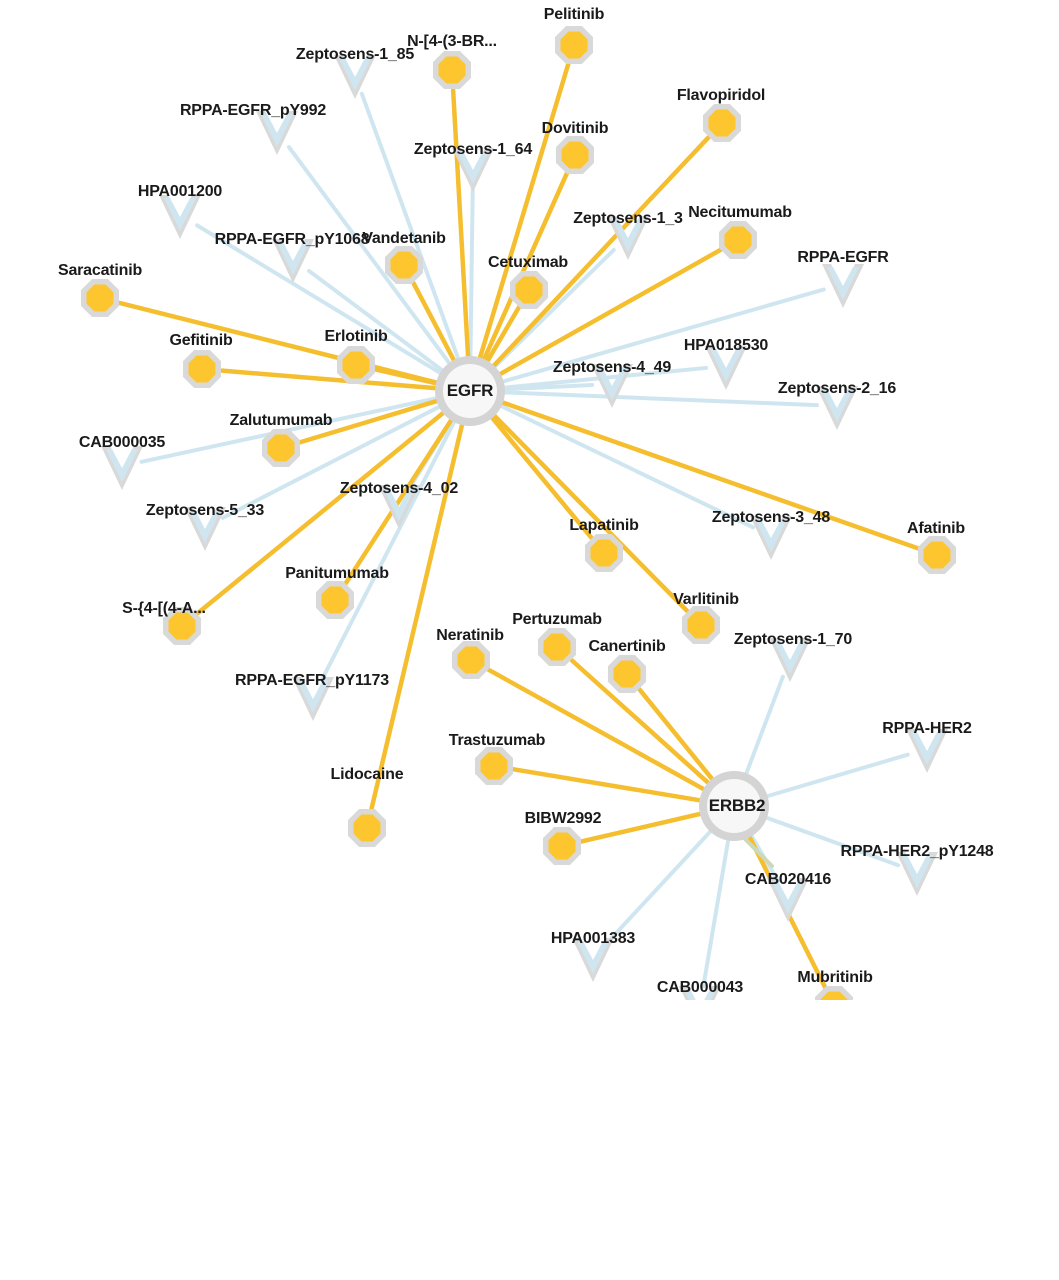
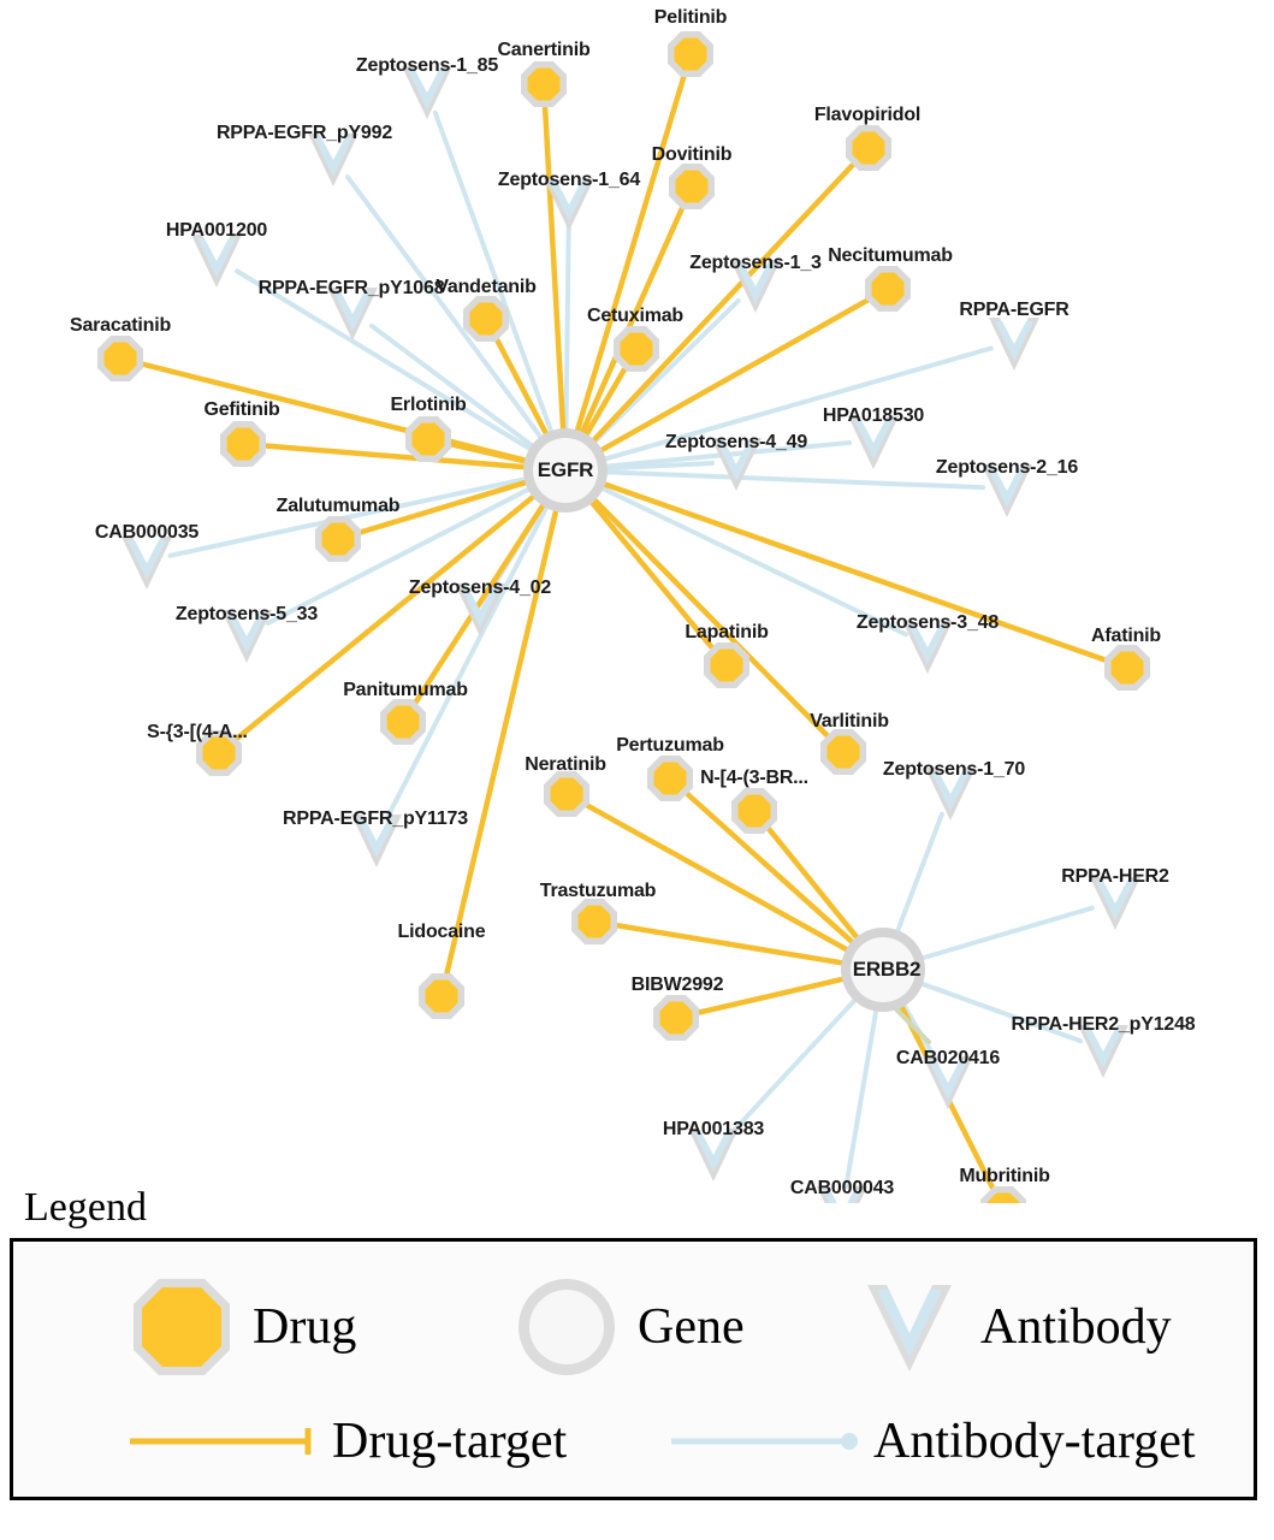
  Pelitinib
- N-[4-(3-BR...
+ Canertinib
  Flavopiridol
  Dovitinib
  Vandetanib
  Necitumumab
  Cetuximab
  Saracatinib
  Gefitinib
  Erlotinib
  Zalutumumab
  Afatinib
  Lapatinib
  Varlitinib
  Panitumumab
- S-{4-[(4-A...
+ S-{3-[(4-A...
  Pertuzumab
- Canertinib
+ N-[4-(3-BR...
  Neratinib
  Trastuzumab
  Lidocaine
  BIBW2992
  Mubritinib
  Zeptosens-1_85
  RPPA-EGFR_pY992
  Zeptosens-1_64
  HPA001200
  Zeptosens-1_3
  RPPA-EGFR_pY1068
  RPPA-EGFR
  HPA018530
  Zeptosens-4_49
  Zeptosens-2_16
  CAB000035
  Zeptosens-4_02
  Zeptosens-5_33
  Zeptosens-3_48
  Zeptosens-1_70
  RPPA-EGFR_pY1173
  RPPA-HER2
  RPPA-HER2_pY1248
  CAB020416
  HPA001383
  CAB000043
  EGFR
  ERBB2
+ Legend
+ Drug
+ Gene
+ Antibody
+ Drug-target
+ Antibody-target
